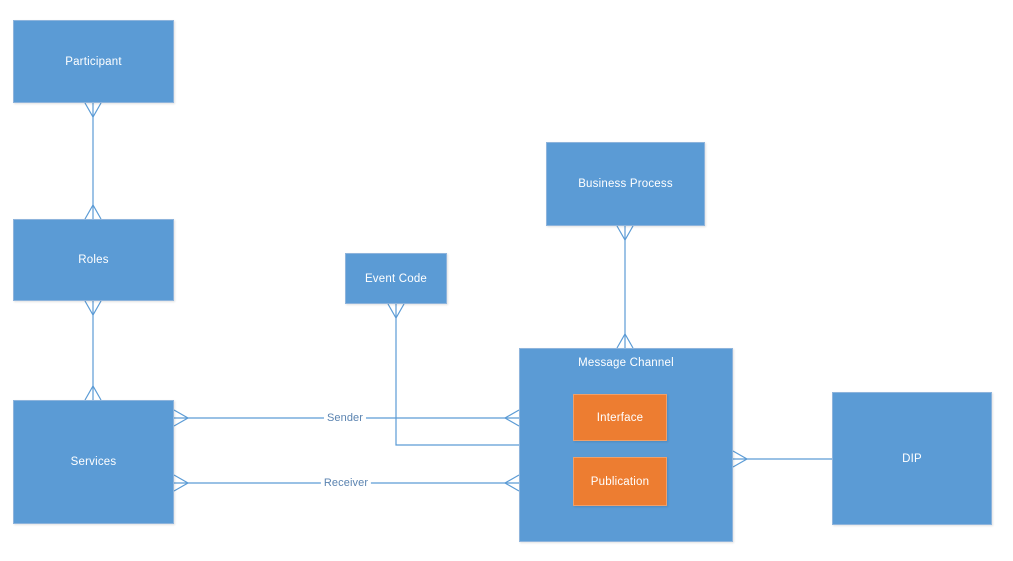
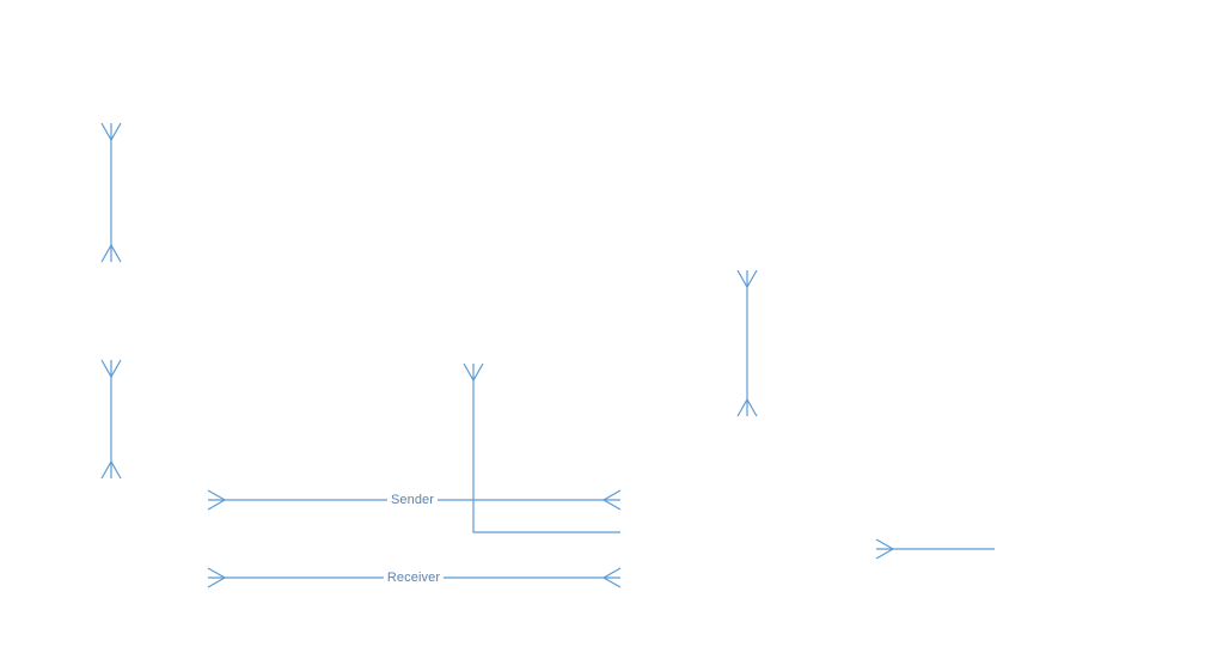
- Participant
- Roles
- Services
- Event Code
- Business Process
- Message Channel
- Interface
- Publication
- DIP
  Sender
  Receiver
